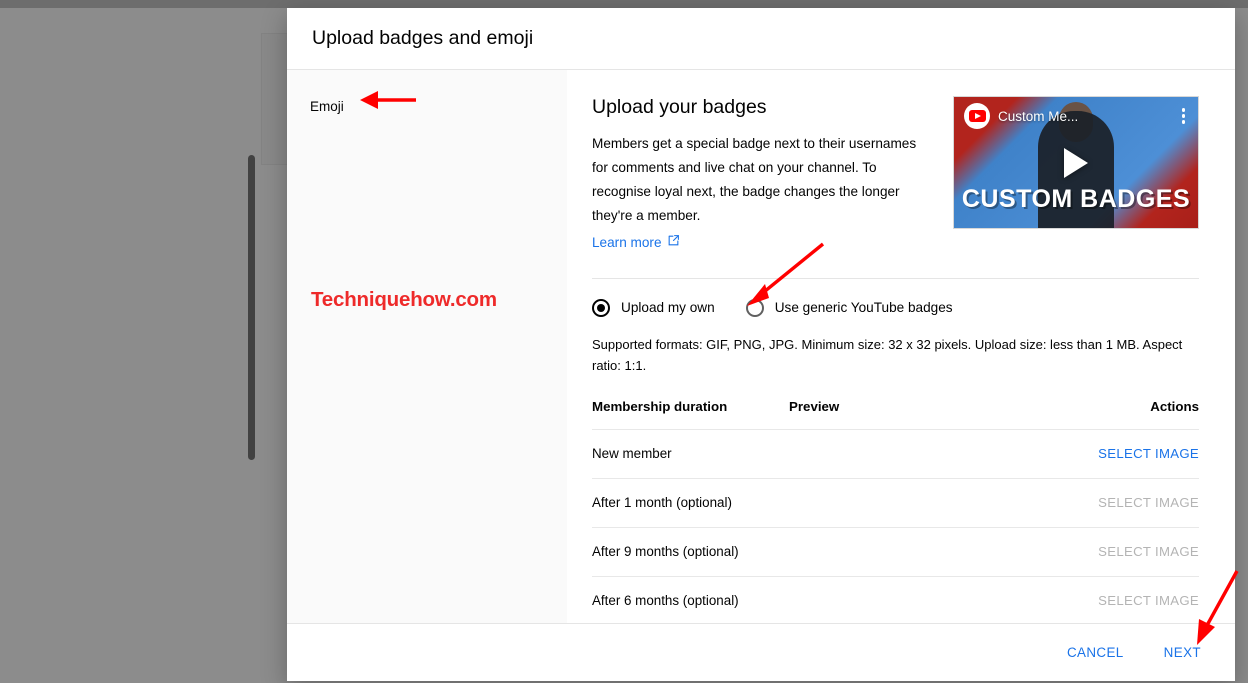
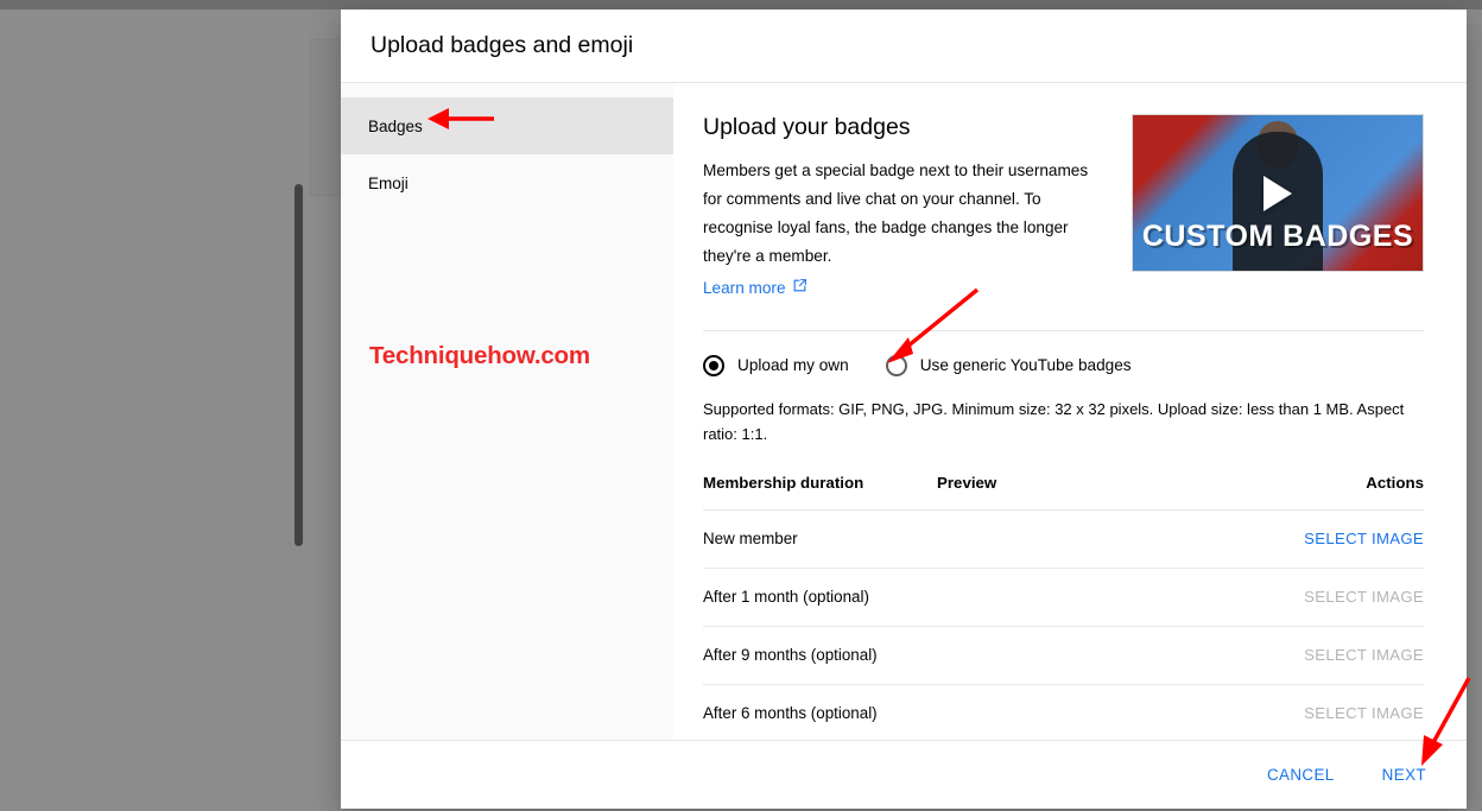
  Upload badges and emoji
+ Badges
  Emoji
  Techniquehow.com
  Upload your badges
- Members get a special badge next to their usernames for comments and live chat on your channel. To recognise loyal next, the badge changes the longer they're a member.
+ Members get a special badge next to their usernames for comments and live chat on your channel. To recognise loyal fans, the badge changes the longer they're a member.
  Learn more
- Custom Me...
  CUSTOM BADGES
  Upload my own
  Use generic YouTube badges
  Supported formats: GIF, PNG, JPG. Minimum size: 32 x 32 pixels. Upload size: less than 1 MB. Aspect ratio: 1:1.
  Membership duration
  Preview
  Actions
  New member
  SELECT IMAGE
  After 1 month (optional)
  SELECT IMAGE
  After 9 months (optional)
  SELECT IMAGE
  After 6 months (optional)
  SELECT IMAGE
  CANCEL
  NEXT
